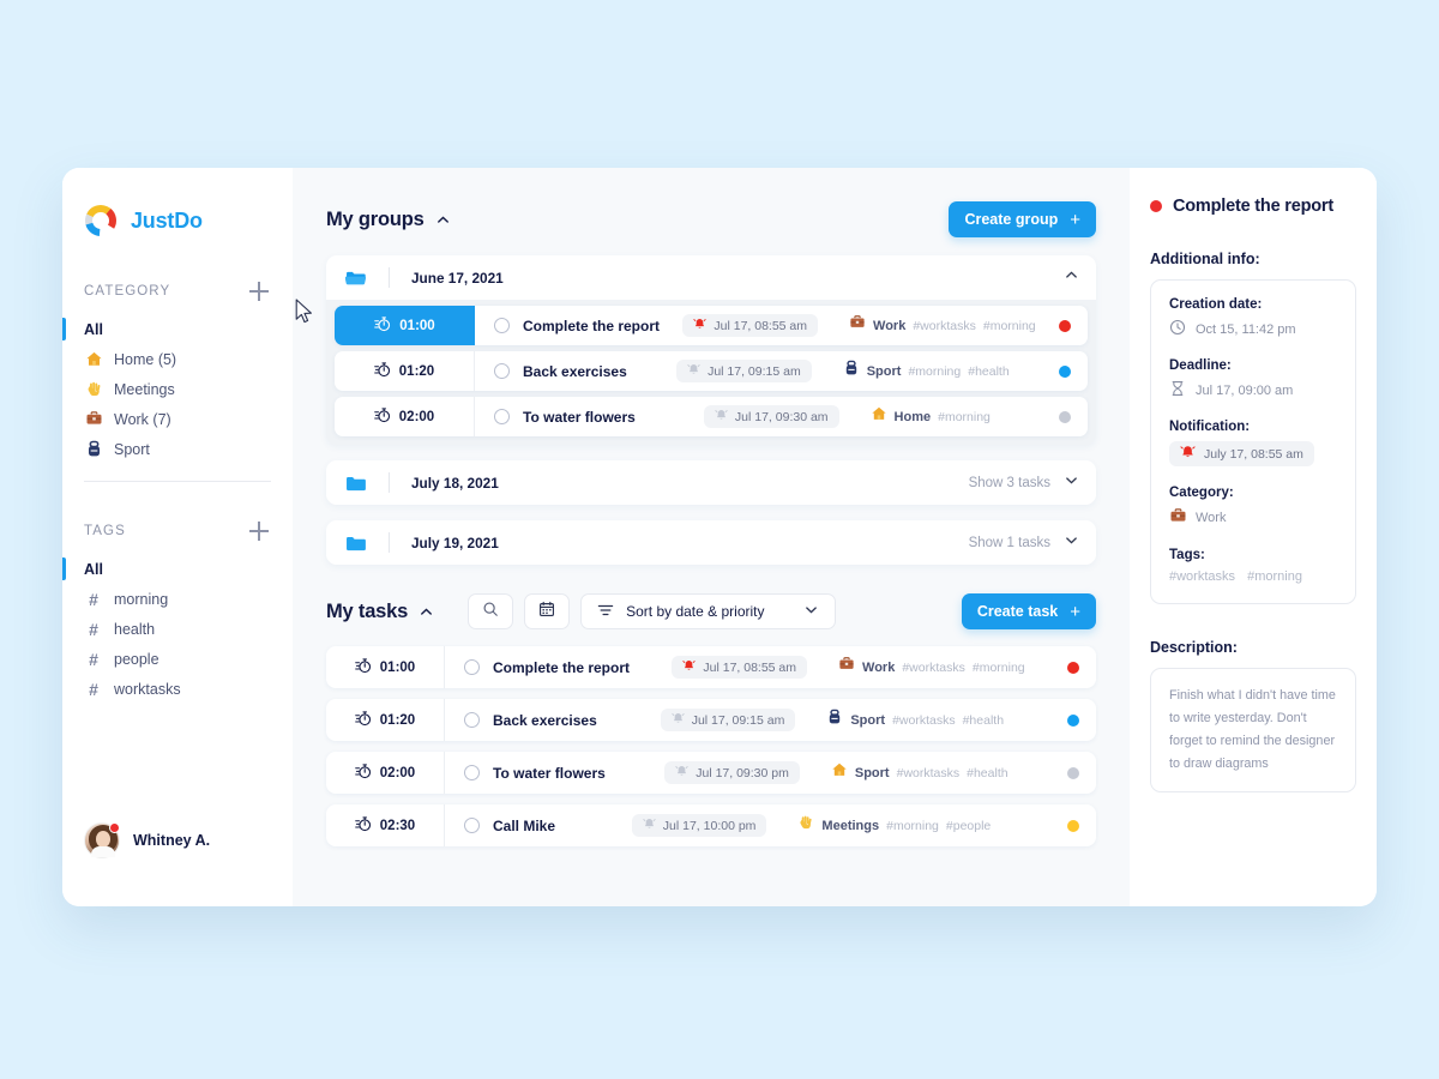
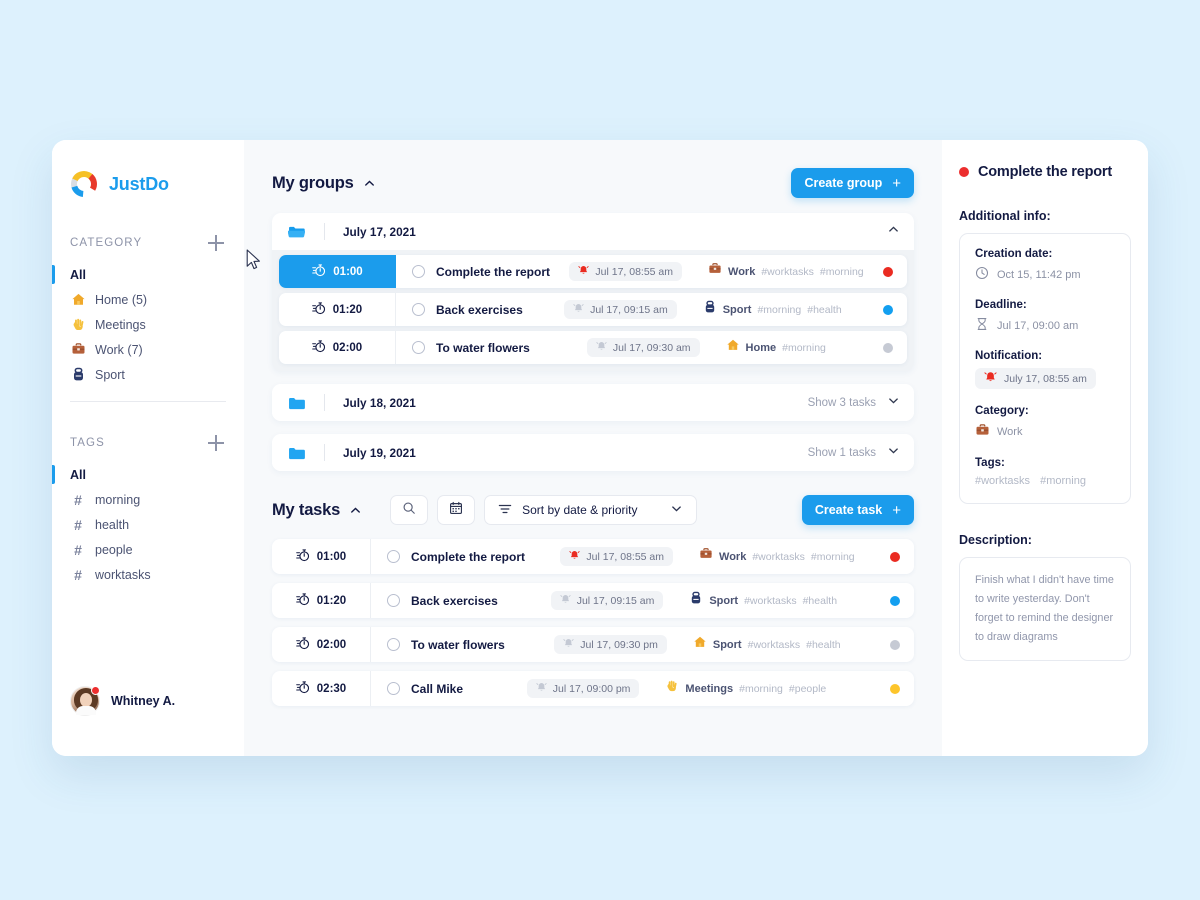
  JustDo
  CATEGORY
  All
  Home (5)
  Meetings
  Work (7)
  Sport
  TAGS
  All
  #
  morning
  #
  health
  #
  people
  #
  worktasks
  Whitney A.
  My groups
  Create group
  +
- June 17, 2021
+ July 17, 2021
  01:00
  Complete the report
  Jul 17, 08:55 am
  Work
  #worktasks
  #morning
  01:20
  Back exercises
  Jul 17, 09:15 am
  Sport
  #morning
  #health
  02:00
  To water flowers
  Jul 17, 09:30 am
  Home
  #morning
  July 18, 2021
  Show 3 tasks
  July 19, 2021
  Show 1 tasks
  My tasks
  Sort by date & priority
  Create task
  +
  01:00
  Complete the report
  Jul 17, 08:55 am
  Work
  #worktasks
  #morning
  01:20
  Back exercises
  Jul 17, 09:15 am
  Sport
  #worktasks
  #health
  02:00
  To water flowers
  Jul 17, 09:30 pm
  Sport
  #worktasks
  #health
  02:30
  Call Mike
- Jul 17, 10:00 pm
+ Jul 17, 09:00 pm
  Meetings
  #morning
  #people
  Complete the report
  Additional info:
  Creation date:
  Oct 15, 11:42 pm
  Deadline:
  Jul 17, 09:00 am
  Notification:
  July 17, 08:55 am
  Category:
  Work
  Tags:
  #worktasks #morning
  Description:
  Finish what I didn't have time to write yesterday. Don't forget to remind the designer to draw diagrams
